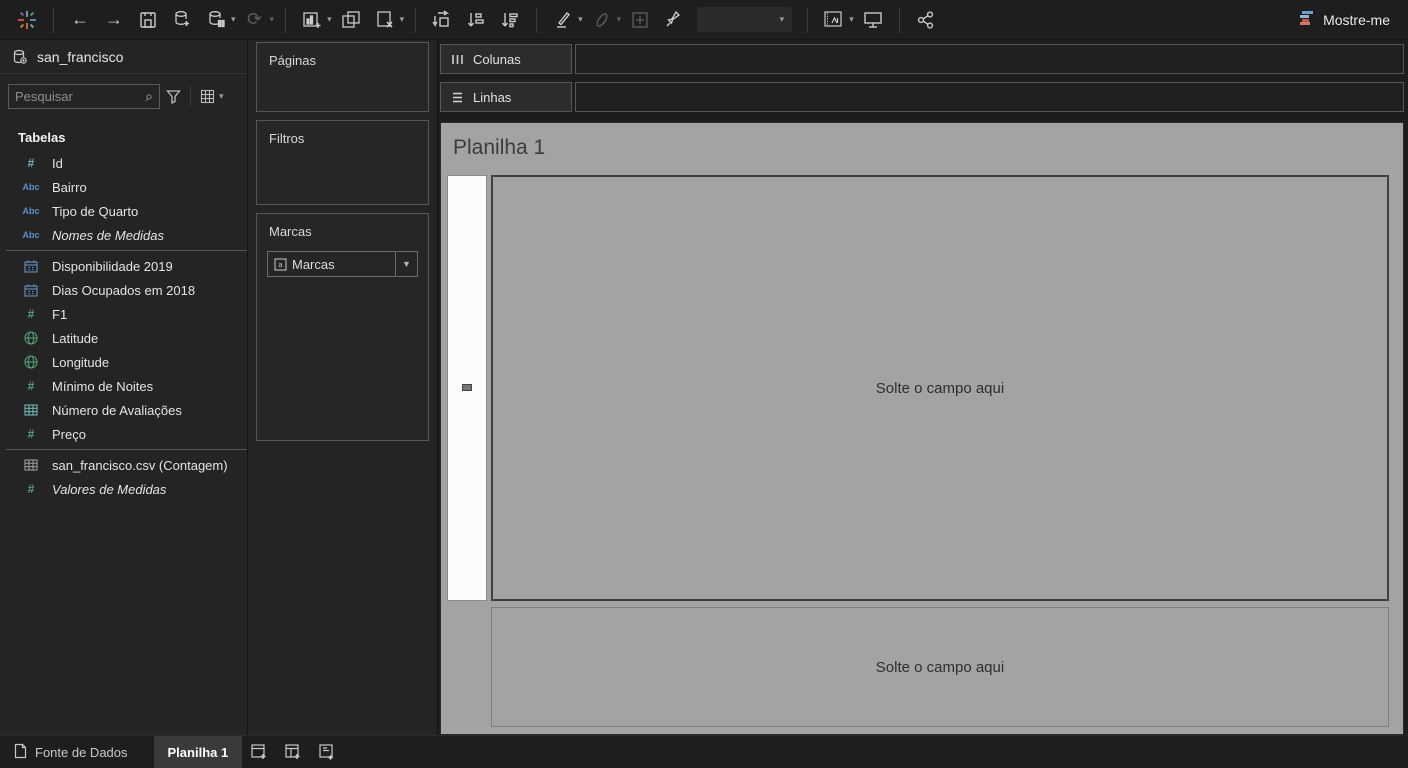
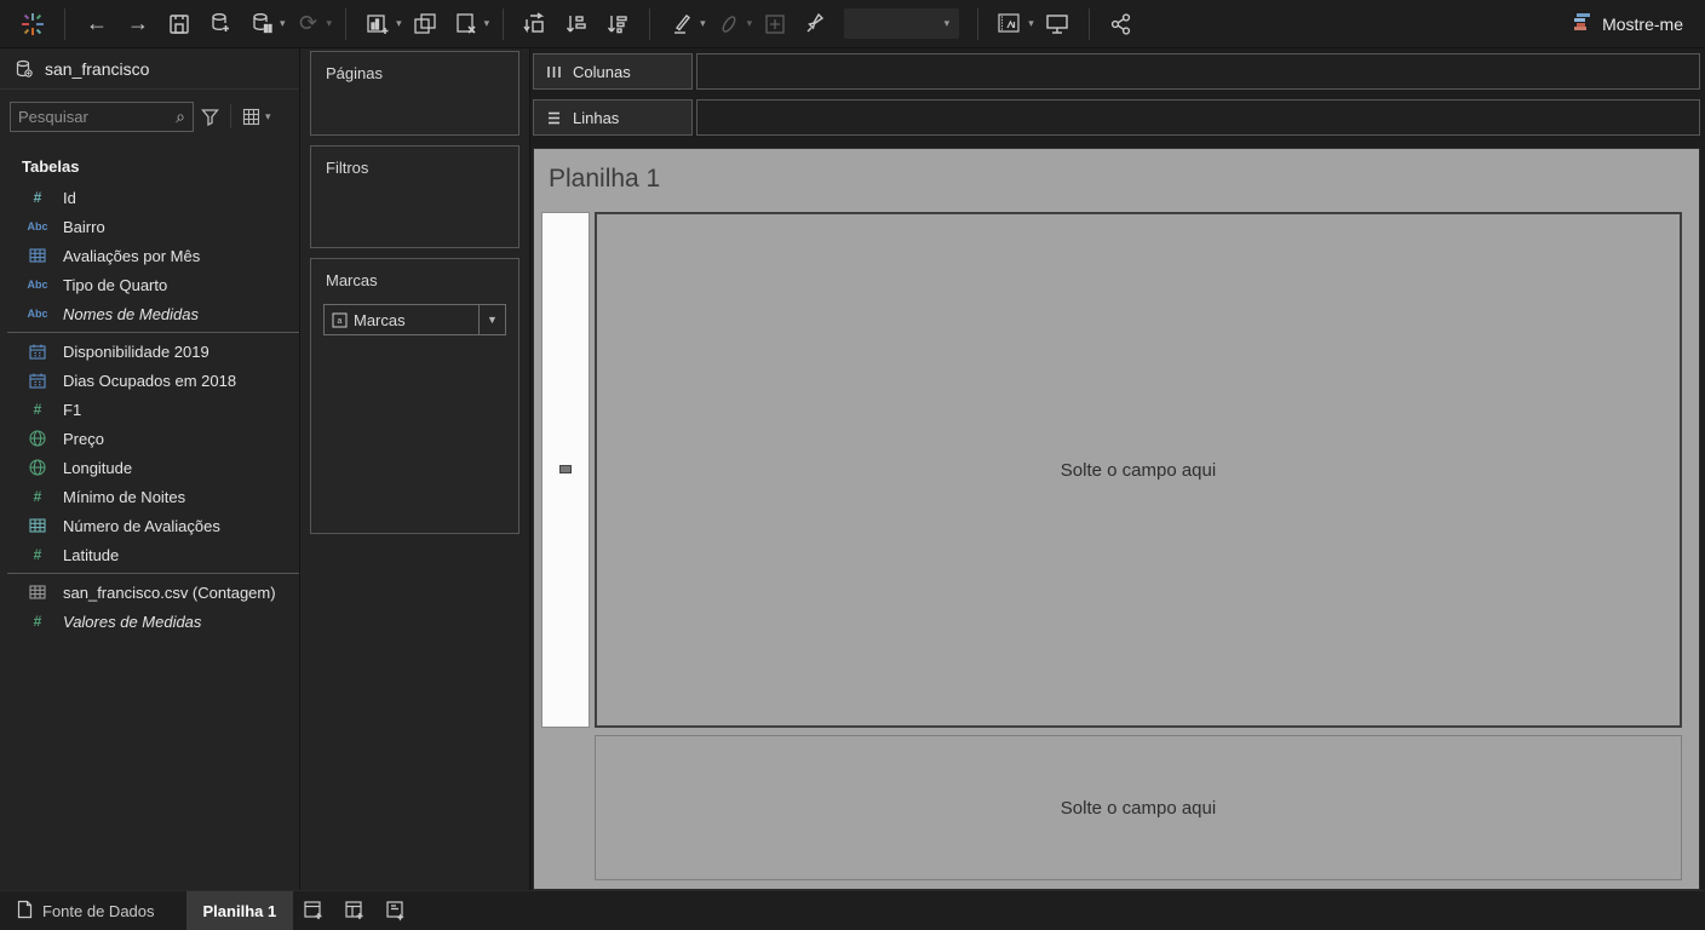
  ←
  →
  ▾
  ⟳
  ▾
  ▾
  ▾
  ▾
  ▾
  ▾
  ▾
  Mostre-me
  san_francisco
  Pesquisar
  ⌕
  ▾
  Tabelas
  #
  Id
  Abc
  Bairro
+ Avaliações por Mês
  Abc
  Tipo de Quarto
  Abc
  Nomes de Medidas
  Disponibilidade 2019
  Dias Ocupados em 2018
  #
  F1
- Latitude
+ Preço
  Longitude
  #
  Mínimo de Noites
  Número de Avaliações
  #
- Preço
+ Latitude
  san_francisco.csv (Contagem)
  #
  Valores de Medidas
  Páginas
  Filtros
  Marcas
  Marcas
  ▼
  Colunas
  Linhas
  Planilha 1
  Solte o campo aqui
  Solte o campo aqui
  Fonte de Dados
  Planilha 1
